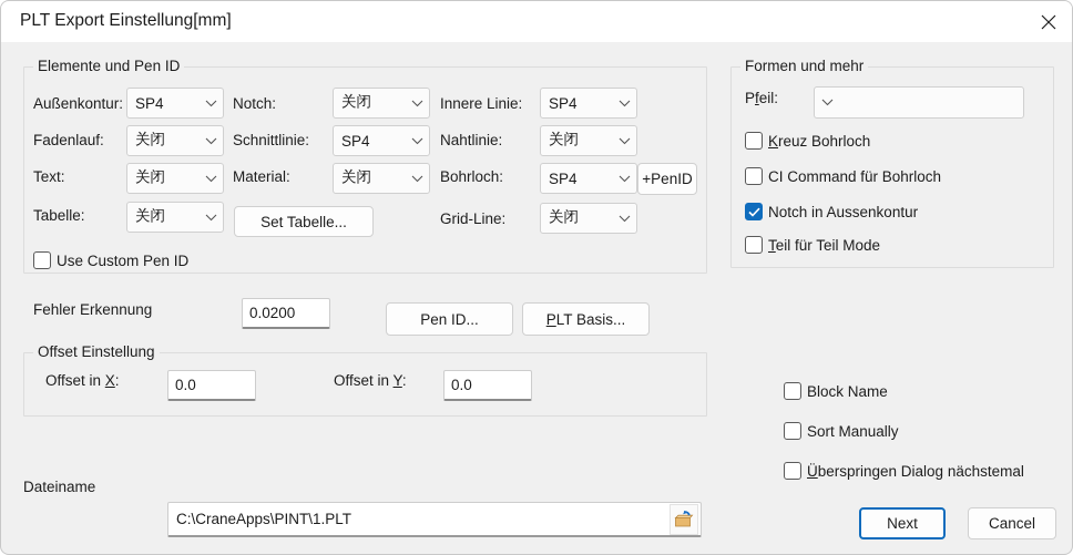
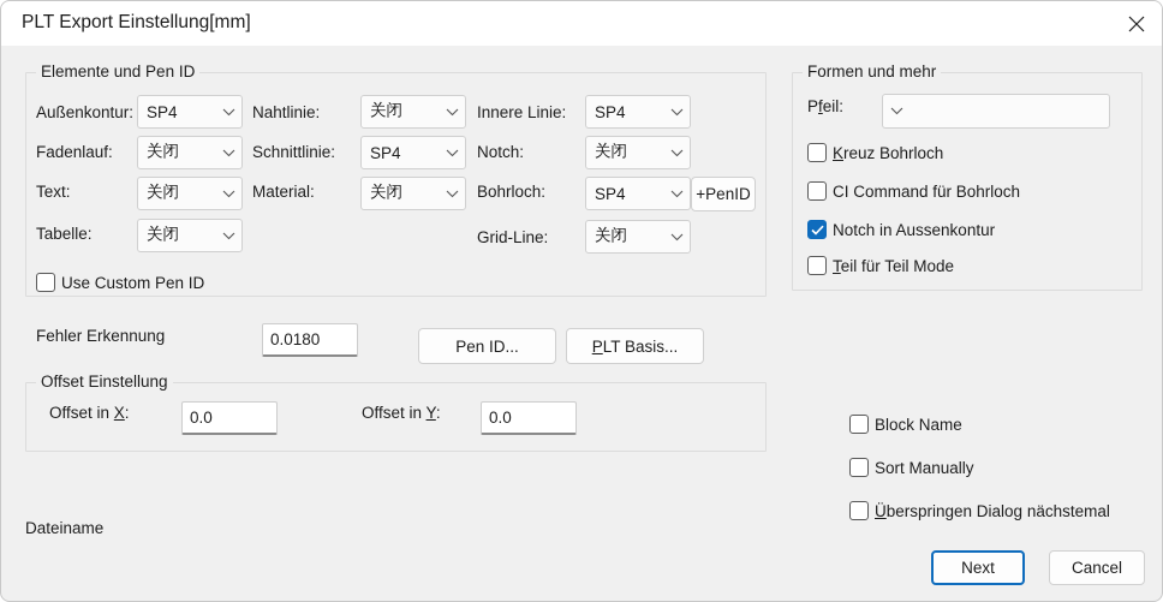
  PLT Export Einstellung[mm]
  Elemente und Pen ID
  Außenkontur:
  Fadenlauf:
  Text:
  Tabelle:
  SP4
  关闭
  关闭
  关闭
- Notch:
+ Nahtlinie:
  Schnittlinie:
  Material:
  关闭
  SP4
  关闭
- Set Tabelle...
  Innere Linie:
- Nahtlinie:
+ Notch:
  Bohrloch:
  Grid-Line:
  SP4
  关闭
  SP4
  +PenID
  关闭
  Use Custom Pen ID
  Formen und mehr
  Pfeil:
  Kreuz Bohrloch
  CI Command für Bohrloch
  Notch in Aussenkontur
  Teil für Teil Mode
  Fehler Erkennung
- 0.0200
+ 0.0180
  Pen ID...
  P
  LT Basis...
  Offset Einstellung
  Offset in X:
  0.0
  Offset in Y:
  0.0
  Block Name
  Sort Manually
  Überspringen Dialog nächstemal
  Dateiname
- C:\CraneApps\PINT\1.PLT
  Next
  Cancel
